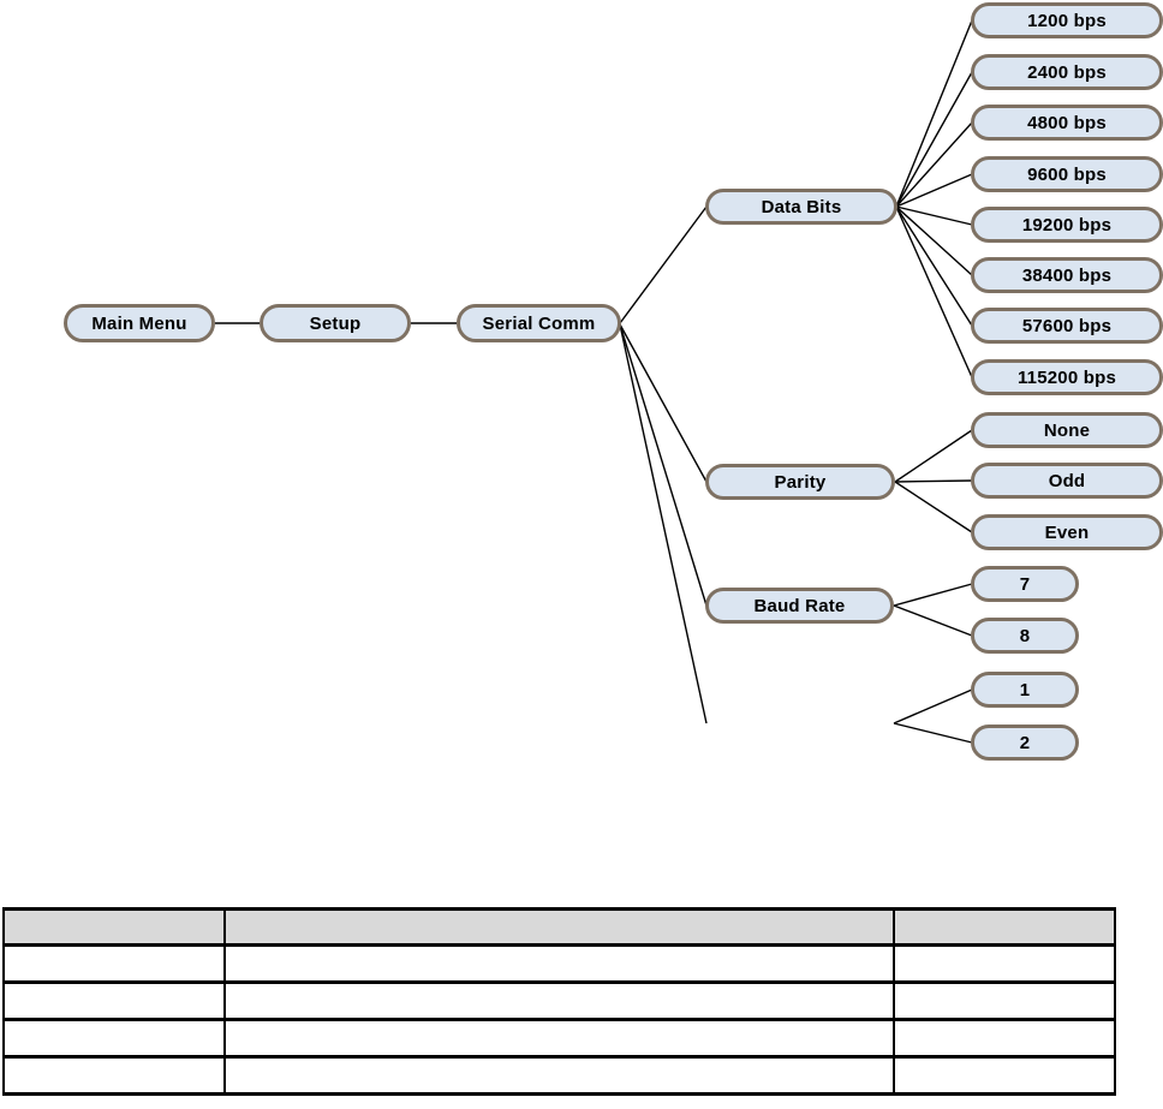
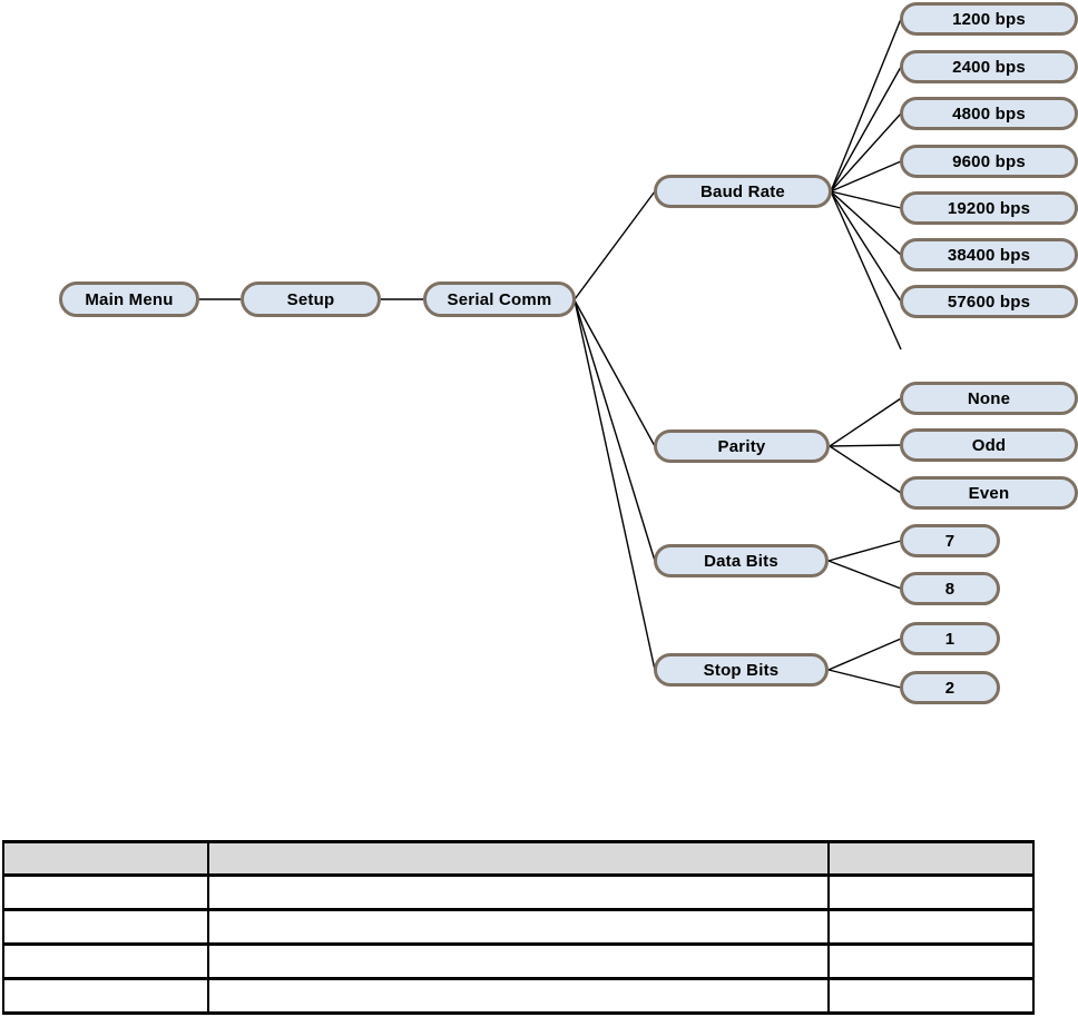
  Main Menu
  Setup
  Serial Comm
- Data Bits
+ Baud Rate
  Parity
- Baud Rate
+ Data Bits
+ Stop Bits
  1200 bps
  2400 bps
  4800 bps
  9600 bps
  19200 bps
  38400 bps
  57600 bps
- 115200 bps
  None
  Odd
  Even
  7
  8
  1
  2
